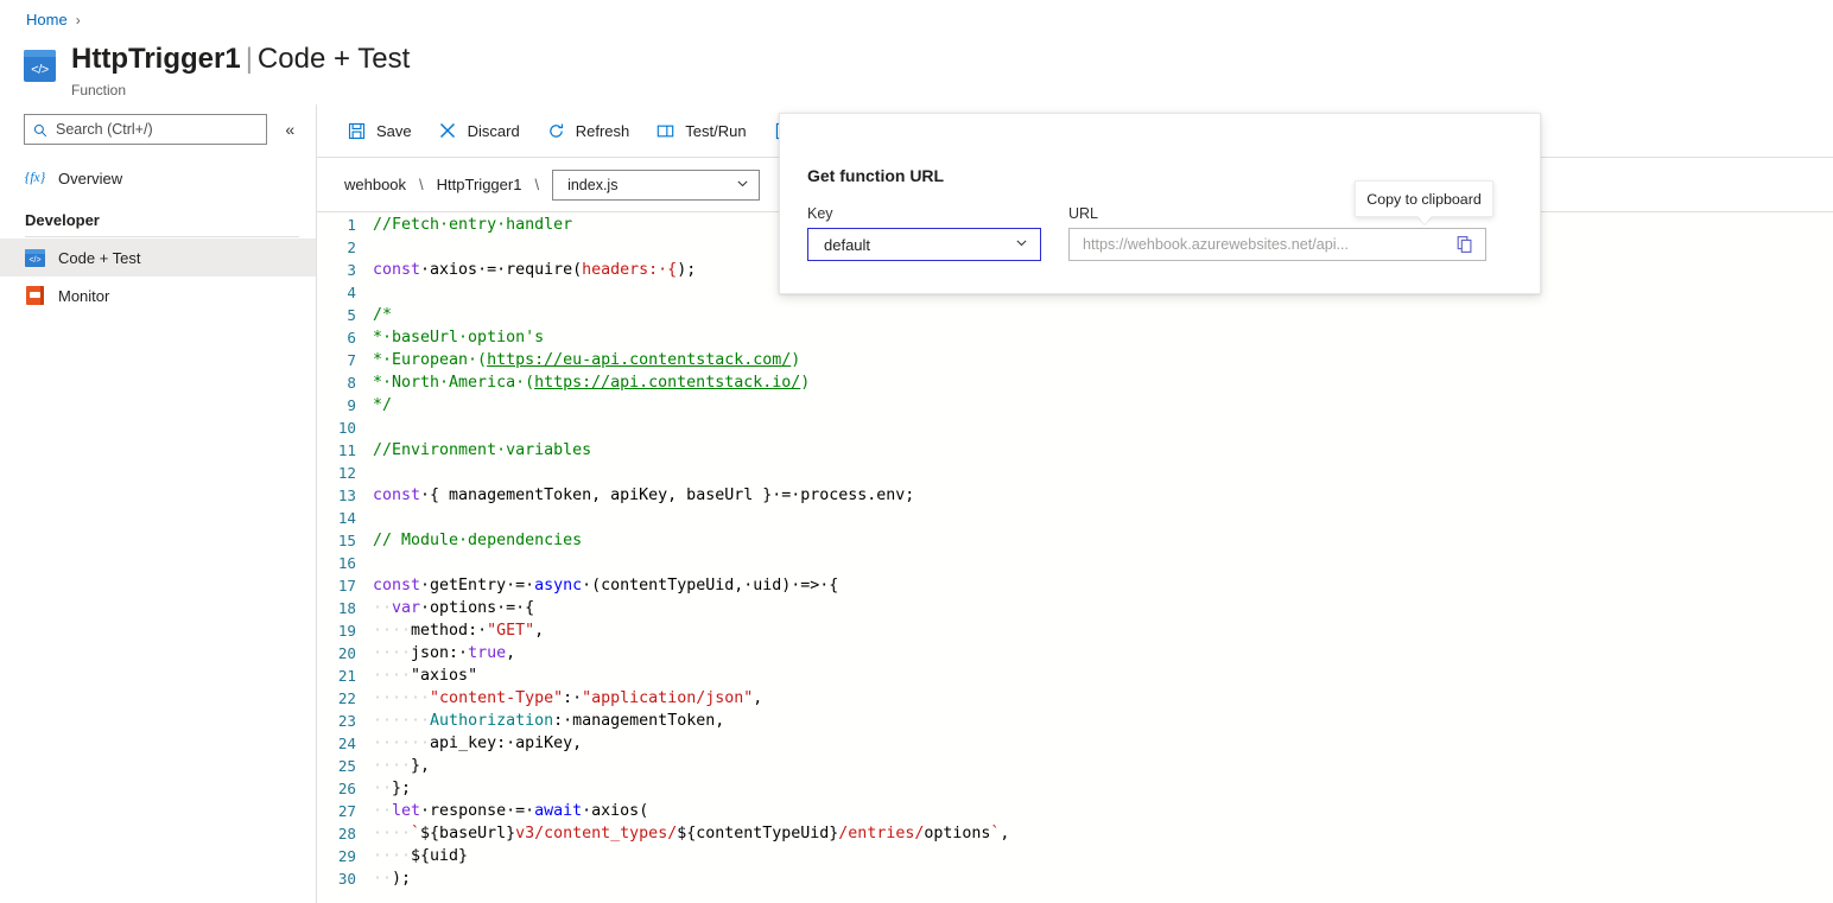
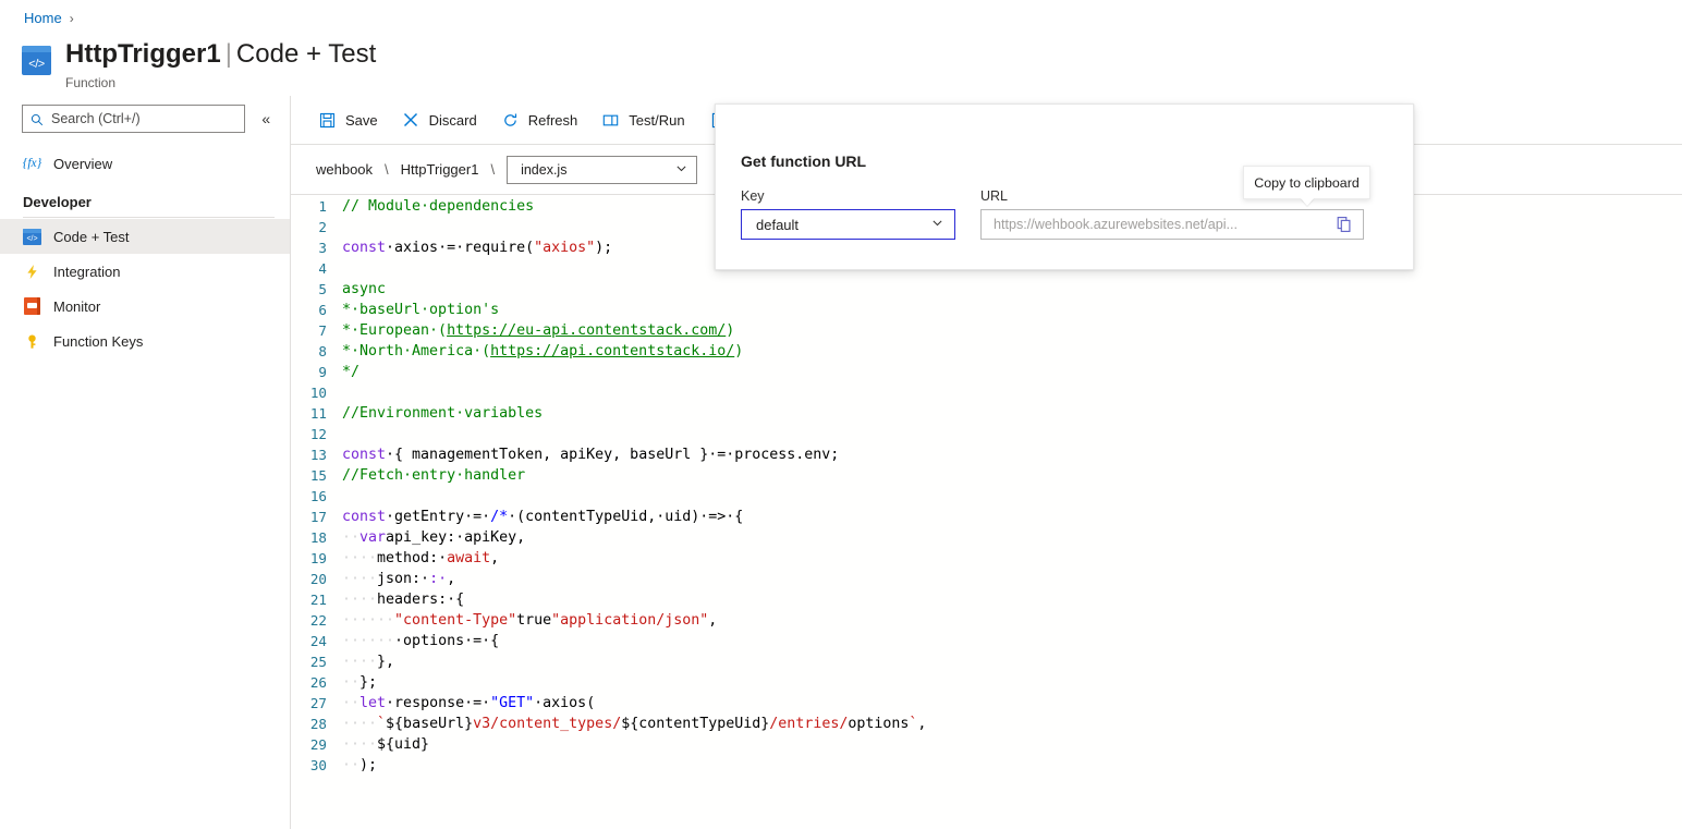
  Home
  ›
  </>
  HttpTrigger1 | Code + Test
  Function
  Search (Ctrl+/)
  «
  {fx}
  Overview
  Developer
  Code + Test
+ Integration
  Monitor
+ Function Keys
  Save
  Discard
  Refresh
  Test/Run
  wehbook
  \
  HttpTrigger1
  \
  index.js
  1
- //Fetch·entry·handler
+ // Module·dependencies
  2
  3
- const·axios·=·require(headers:·{);
+ const·axios·=·require("axios");
  4
  5
- /*
+ async
  6
  *·baseUrl·option's
  7
  *·European·(https://eu-api.contentstack.com/)
  8
  *·North·America·(https://api.contentstack.io/)
  9
  */
  10
  11
  //Environment·variables
  12
  13
  const·{ managementToken, apiKey, baseUrl }·=·process.env;
- 14
  15
- // Module·dependencies
+ //Fetch·entry·handler
  16
  17
- const·getEntry·=·async·(contentTypeUid,·uid)·=>·{
+ const·getEntry·=·/*·(contentTypeUid,·uid)·=>·{
  18
- ··var·options·=·{
+ ··varapi_key:·apiKey,
  19
- ····method:·"GET",
+ ····method:·await,
  20
- ····json:·true,
+ ····json:·:·,
  21
- ····"axios"
+ ····headers:·{
  22
- ······"content-Type":·"application/json",
+ ······"content-Type"true"application/json",
- 23
- ······Authorization:·managementToken,
  24
- ······api_key:·apiKey,
+ ·······options·=·{
  25
  ····},
  26
  ··};
  27
- ··let·response·=·await·axios(
+ ··let·response·=·"GET"·axios(
  28
  ····`${baseUrl}v3/content_types/${contentTypeUid}/entries/options`,
  29
  ····${uid}
  30
  ··);
  Get function URL
  Key
  default
  URL
  https://wehbook.azurewebsites.net/api...
  Copy to clipboard
